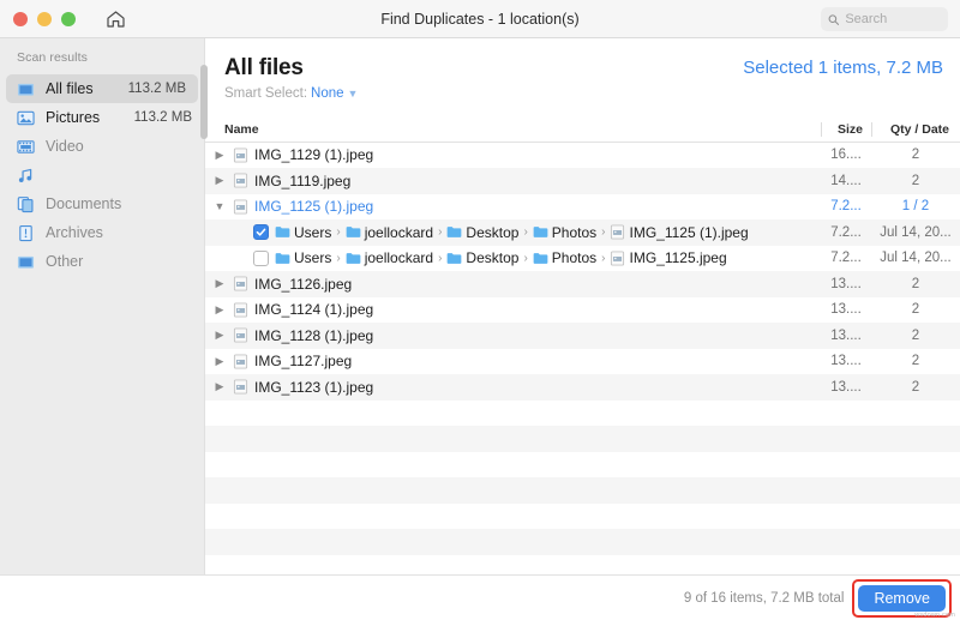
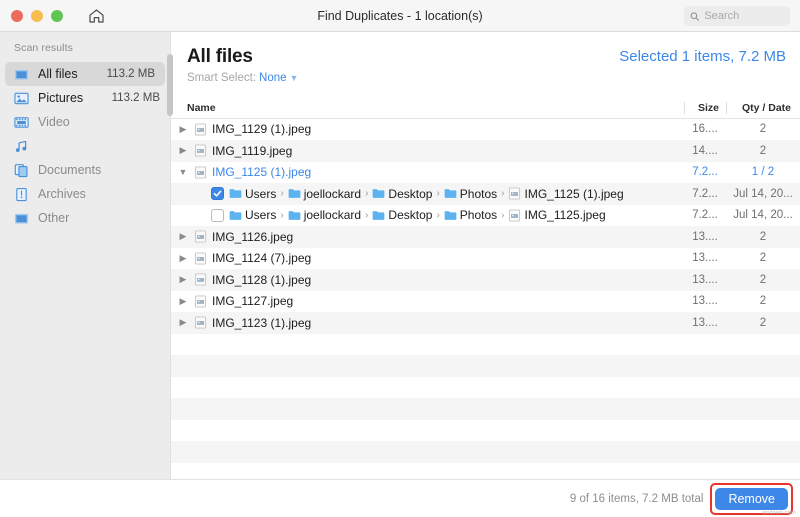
  Find Duplicates - 1 location(s)
  Search
  Scan results
  All files
  113.2 MB
  Pictures
  113.2 MB
  Video
  Documents
  Archives
  Other
  All files
  Selected 1 items, 7.2 MB
  Smart Select:
  None
  ▼
  Name
  Size
  Qty / Date
  ▶
  IMG_1129 (1).jpeg
  16....
  2
  ▶
  IMG_1119.jpeg
  14....
  2
  ▼
  IMG_1125 (1).jpeg
  7.2...
  1 / 2
  Users
  ›
  joellockard
  ›
  Desktop
  ›
  Photos
  ›
  IMG_1125 (1).jpeg
  7.2...
  Jul 14, 20...
  Users
  ›
  joellockard
  ›
  Desktop
  ›
  Photos
  ›
  IMG_1125.jpeg
  7.2...
  Jul 14, 20...
  ▶
  IMG_1126.jpeg
  13....
  2
  ▶
- IMG_1124 (1).jpeg
+ IMG_1124 (7).jpeg
  13....
  2
  ▶
  IMG_1128 (1).jpeg
  13....
  2
  ▶
  IMG_1127.jpeg
  13....
  2
  ▶
  IMG_1123 (1).jpeg
  13....
  2
  9 of 16 items, 7.2 MB total
  Remove
